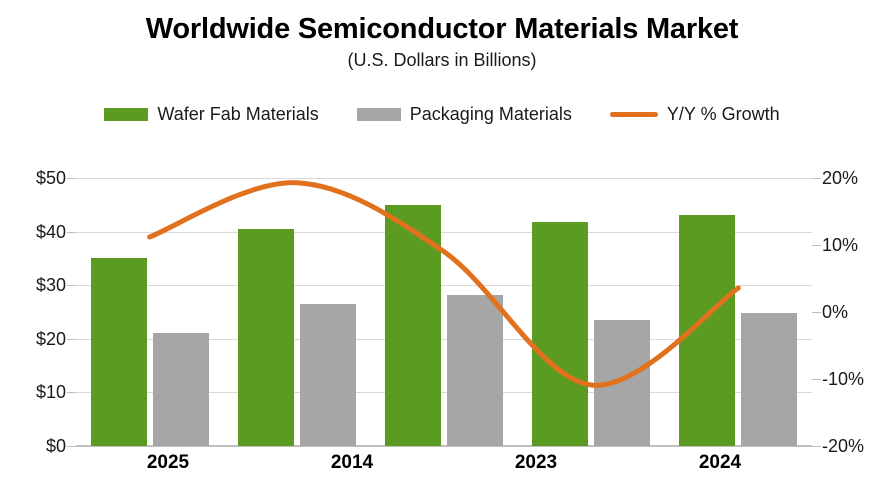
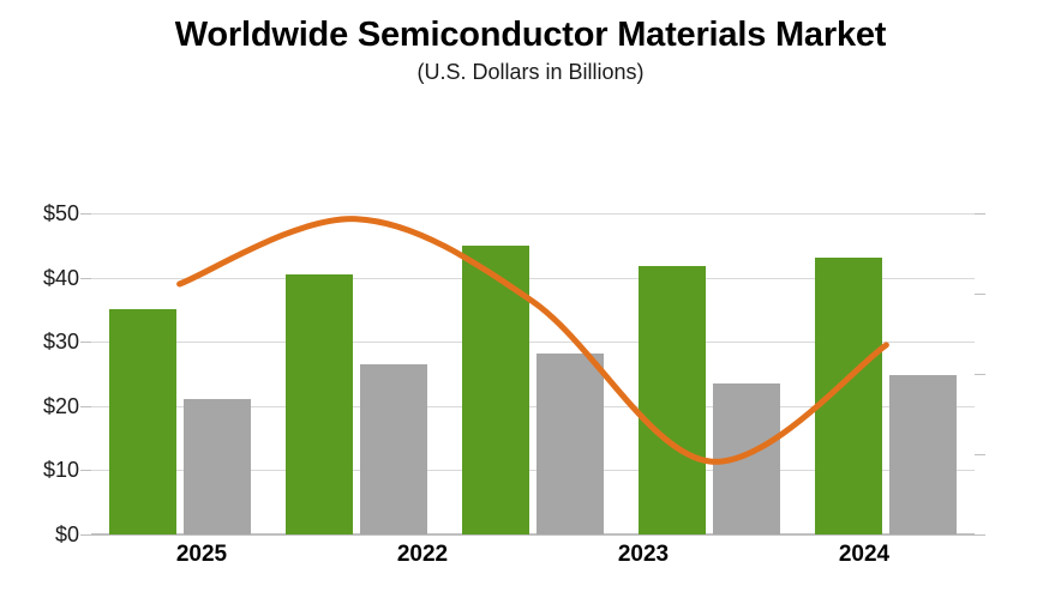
  Worldwide Semiconductor Materials Market
  (U.S. Dollars in Billions)
- Wafer Fab Materials
- Packaging Materials
- Y/Y % Growth
  $0
  $10
  $20
  $30
  $40
  $50
- -20%
- -10%
- 0%
- 10%
- 20%
  2025
- 2014
+ 2022
  2023
  2024
